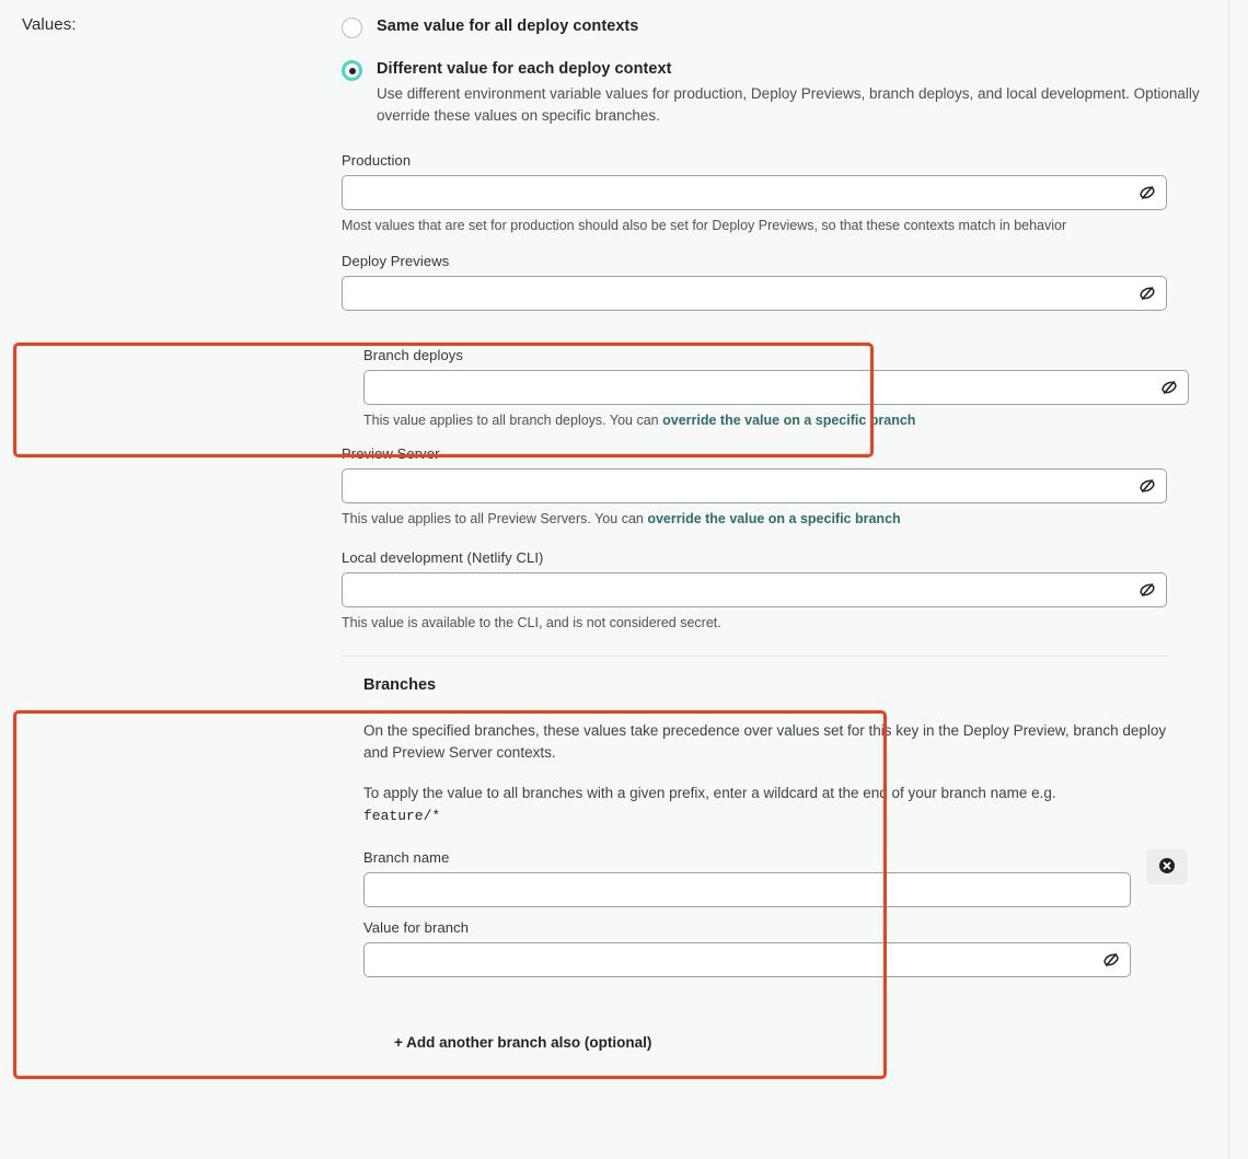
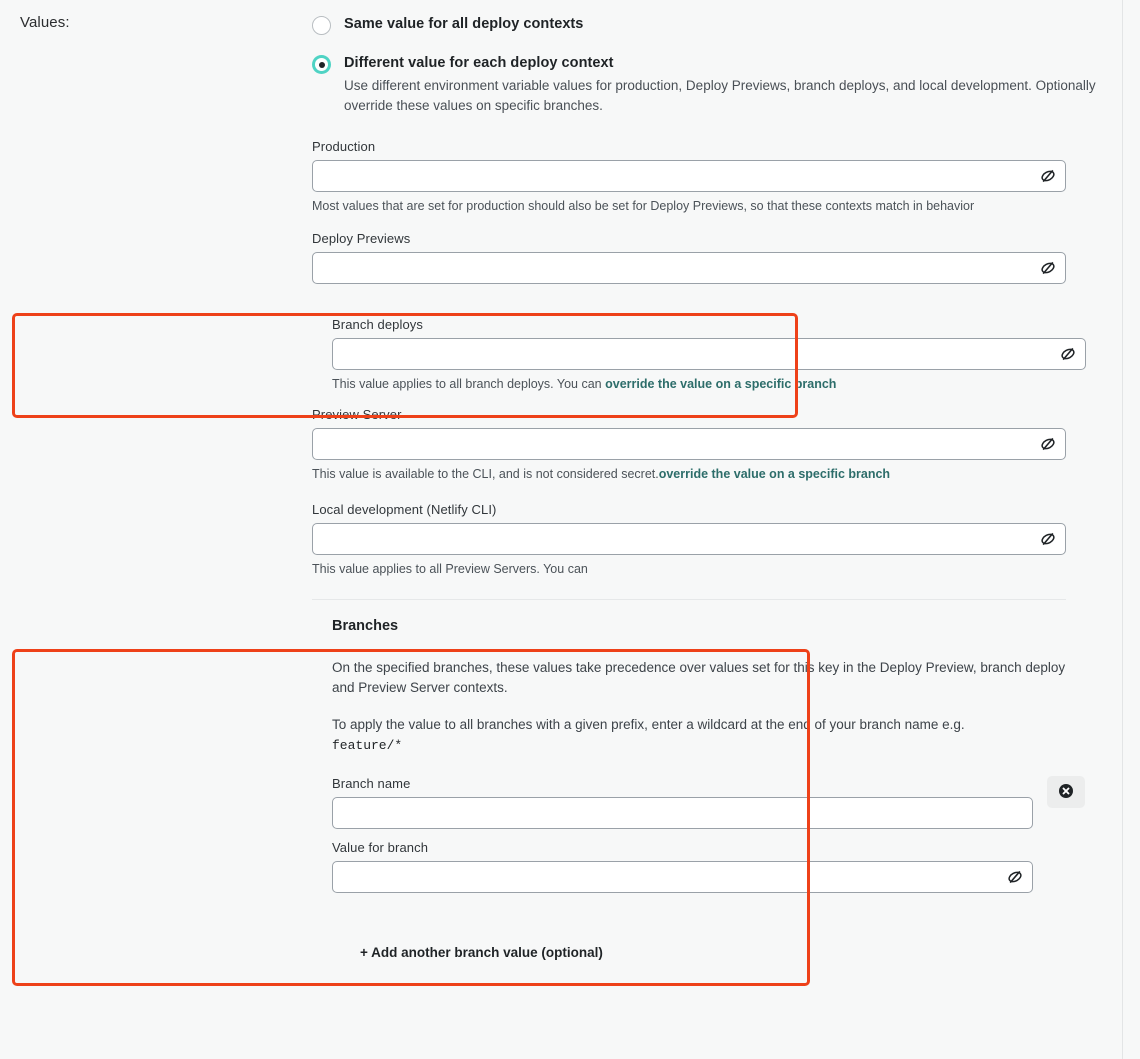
  Values:
  Same value for all deploy contexts
  Different value for each deploy context
  Use different environment variable values for production, Deploy Previews, branch deploys, and local development. Optionally override these values on specific branches.
  Production
  Most values that are set for production should also be set for Deploy Previews, so that these contexts match in behavior
  Deploy Previews
  Branch deploys
  This value applies to all branch deploys. You can override the value on a specific branch
  Preview Server
- This value applies to all Preview Servers. You can override the value on a specific branch
+ This value is available to the CLI, and is not considered secret.override the value on a specific branch
  Local development (Netlify CLI)
- This value is available to the CLI, and is not considered secret.
+ This value applies to all Preview Servers. You can
  Branches
  On the specified branches, these values take precedence over values set for this key in the Deploy Preview, branch deploy and Preview Server contexts.
  To apply the value to all branches with a given prefix, enter a wildcard at the end of your branch name e.g.
  feature/*
  Branch name
  Value for branch
- + Add another branch also (optional)
+ + Add another branch value (optional)
